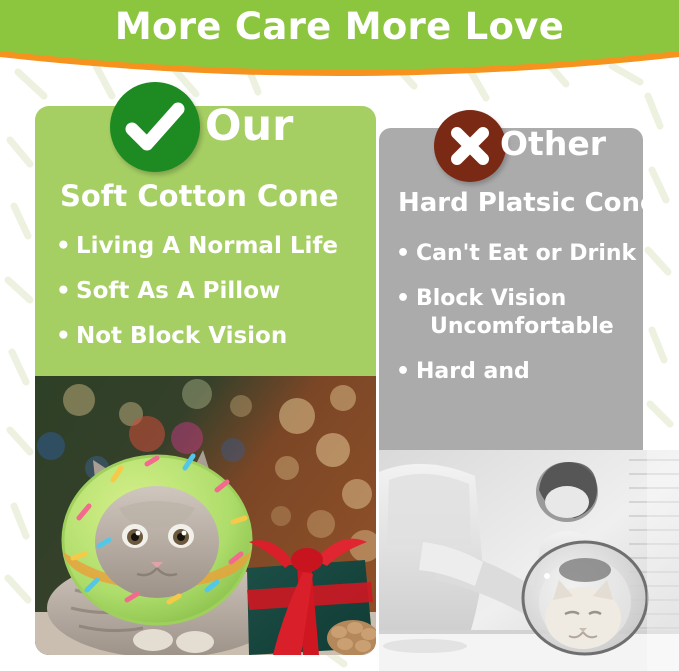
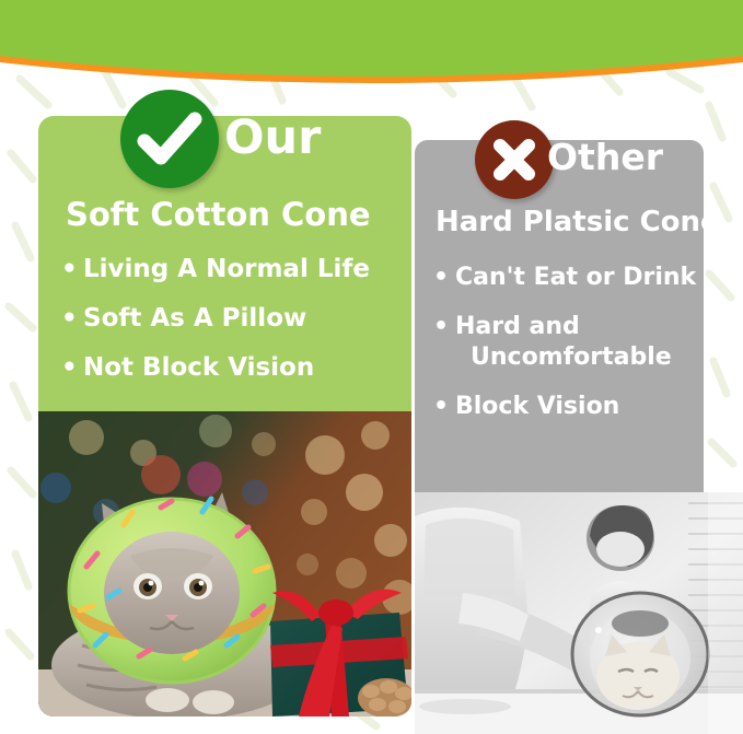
- More Care More Love
  Other
  Hard Platsic Cone
  •
  Can't Eat or Drink
  •
- Block Vision
+ Hard and
  Uncomfortable
  •
- Hard and
+ Block Vision
  Our
  Soft Cotton Cone
  •
  Living A Normal Life
  •
  Soft As A Pillow
  •
  Not Block Vision
